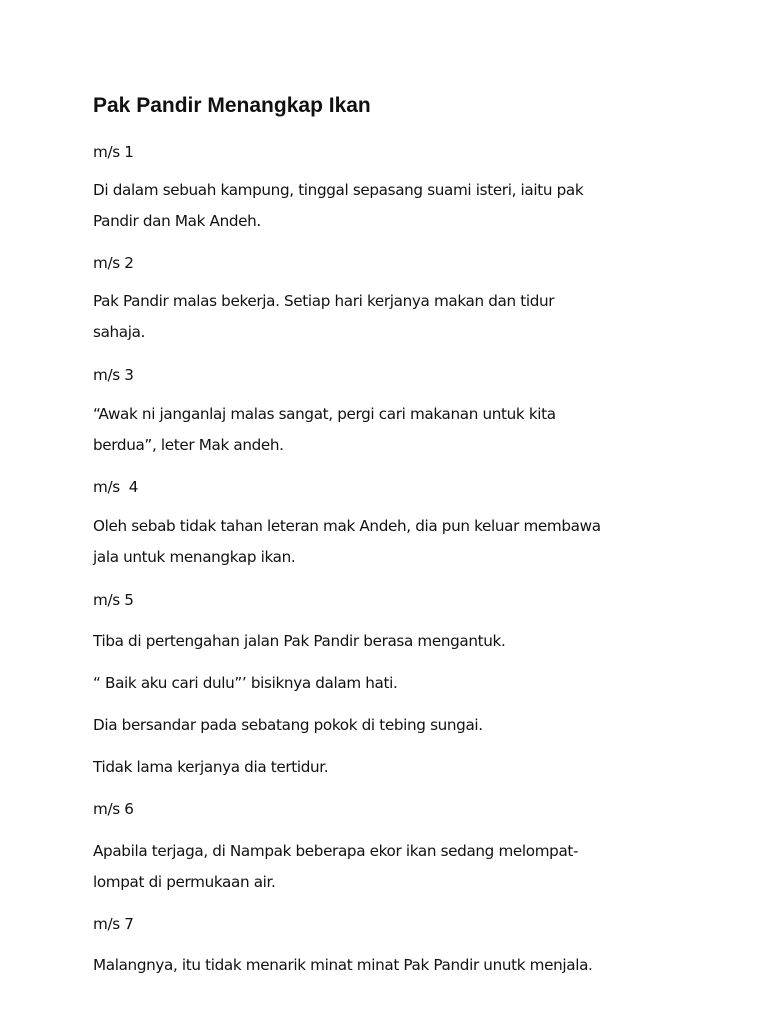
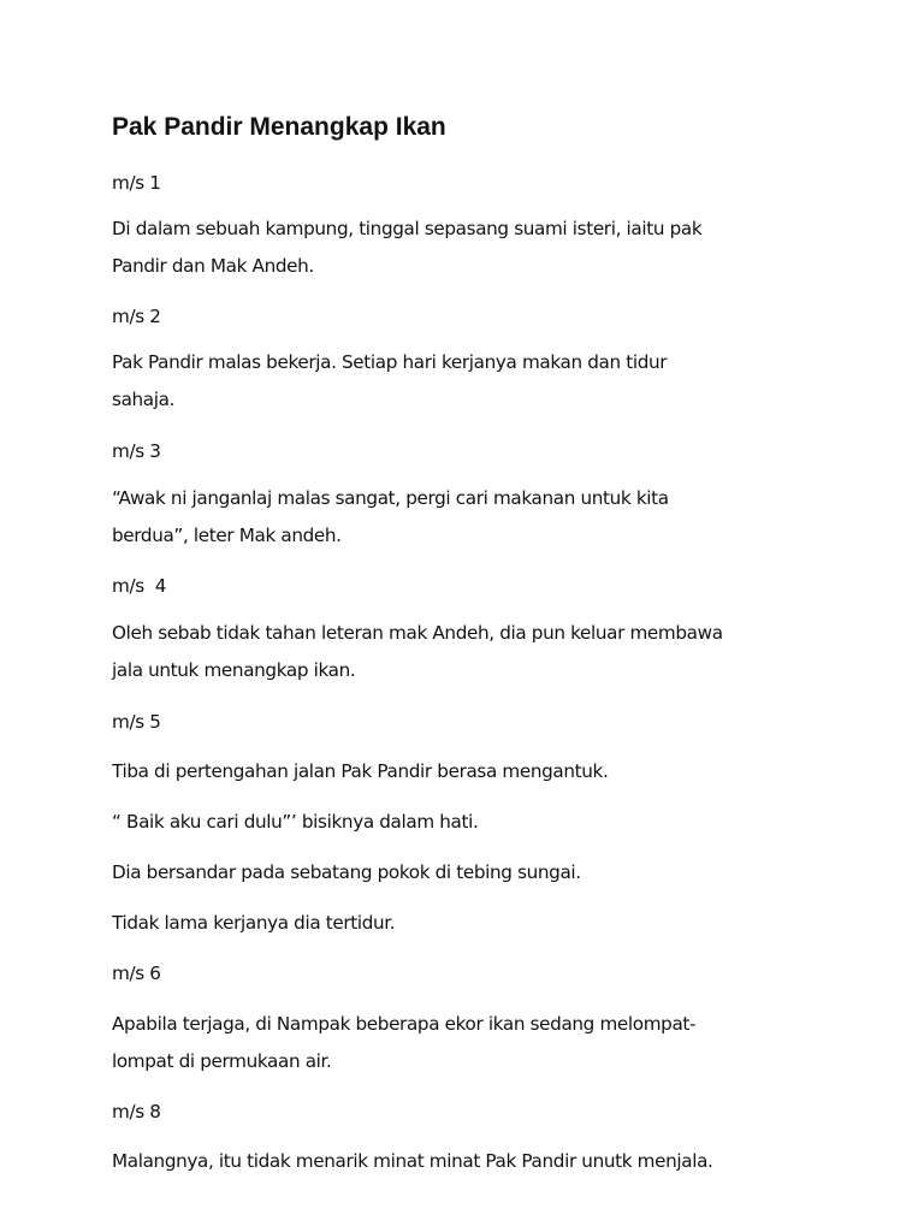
  Pak Pandir Menangkap Ikan
  m/s 1
  Di dalam sebuah kampung, tinggal sepasang suami isteri, iaitu pak
  Pandir dan Mak Andeh.
  m/s 2
  Pak Pandir malas bekerja. Setiap hari kerjanya makan dan tidur
  sahaja.
  m/s 3
  “Awak ni janganlaj malas sangat, pergi cari makanan untuk kita
  berdua”, leter Mak andeh.
  m/s 4
  Oleh sebab tidak tahan leteran mak Andeh, dia pun keluar membawa
  jala untuk menangkap ikan.
  m/s 5
  Tiba di pertengahan jalan Pak Pandir berasa mengantuk.
  “ Baik aku cari dulu”’ bisiknya dalam hati.
  Dia bersandar pada sebatang pokok di tebing sungai.
  Tidak lama kerjanya dia tertidur.
  m/s 6
  Apabila terjaga, di Nampak beberapa ekor ikan sedang melompat-
  lompat di permukaan air.
- m/s 7
+ m/s 8
  Malangnya, itu tidak menarik minat minat Pak Pandir unutk menjala.
